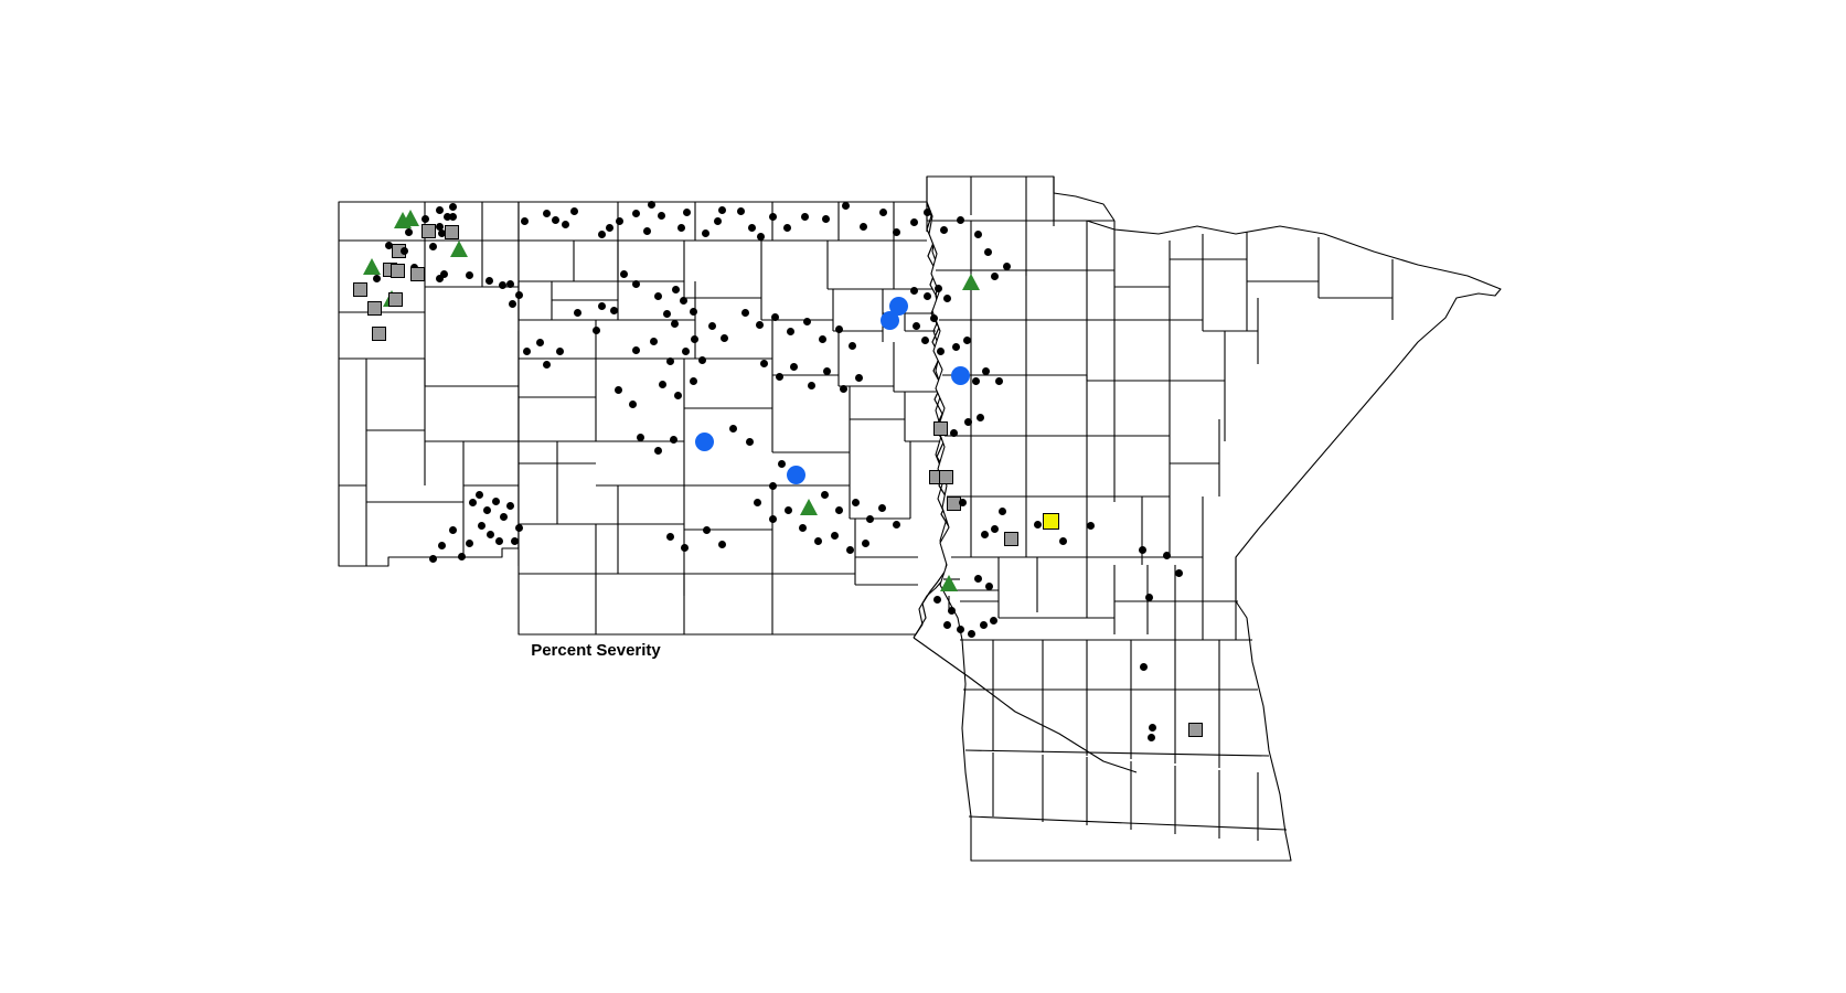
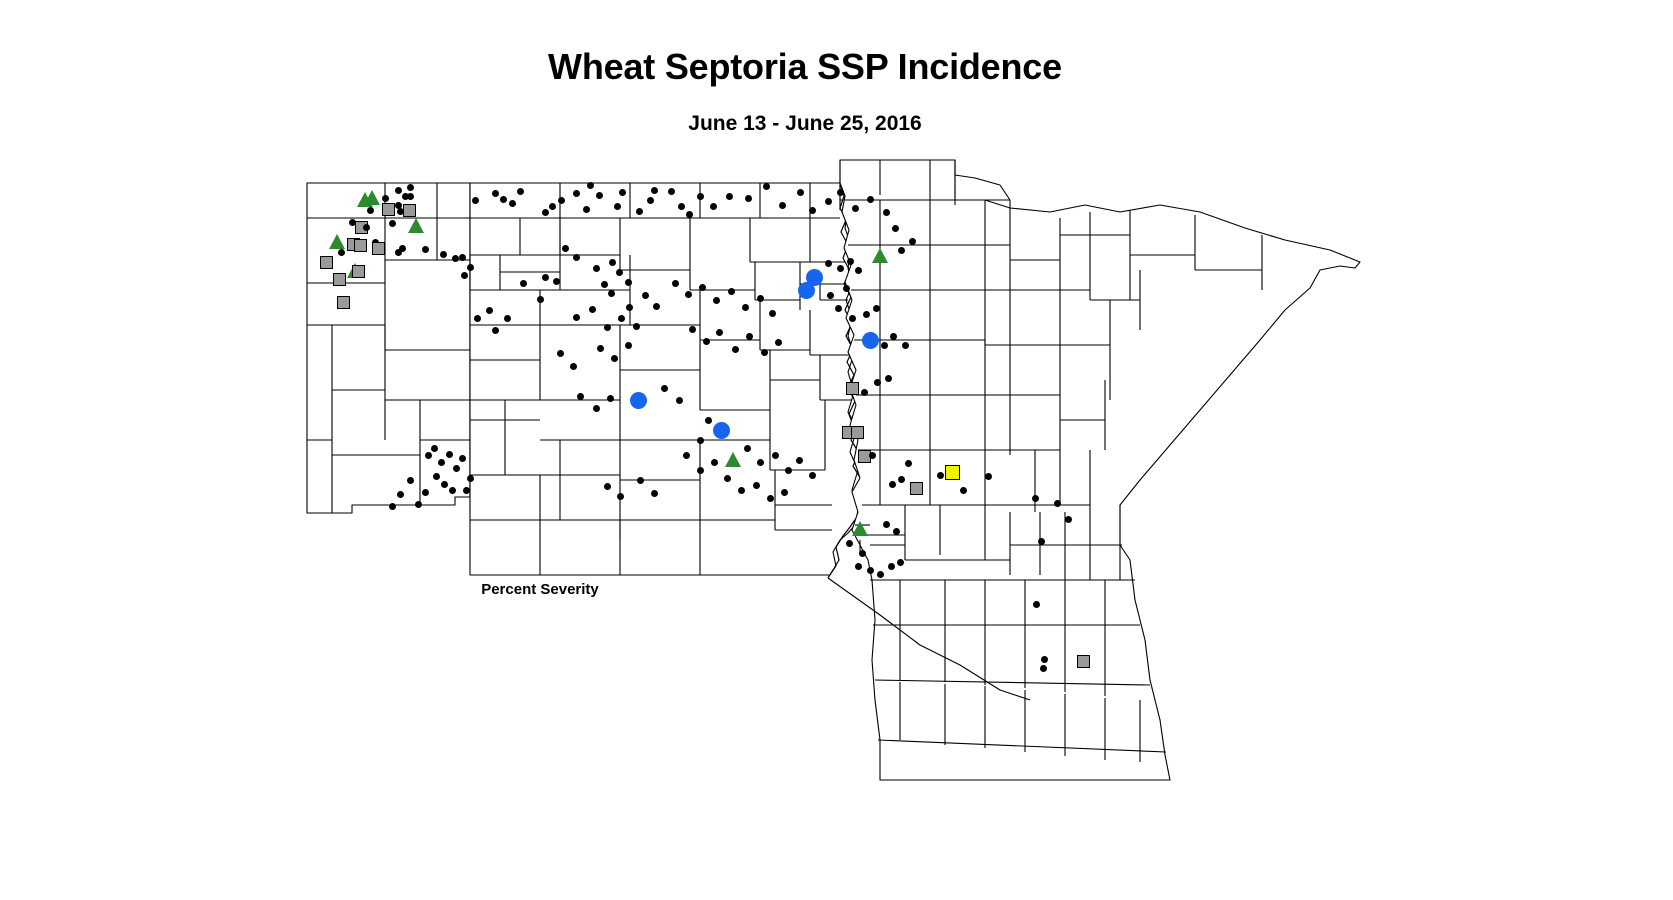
+ Wheat Septoria SSP Incidence
+ June 13 - June 25, 2016
  Percent Severity
